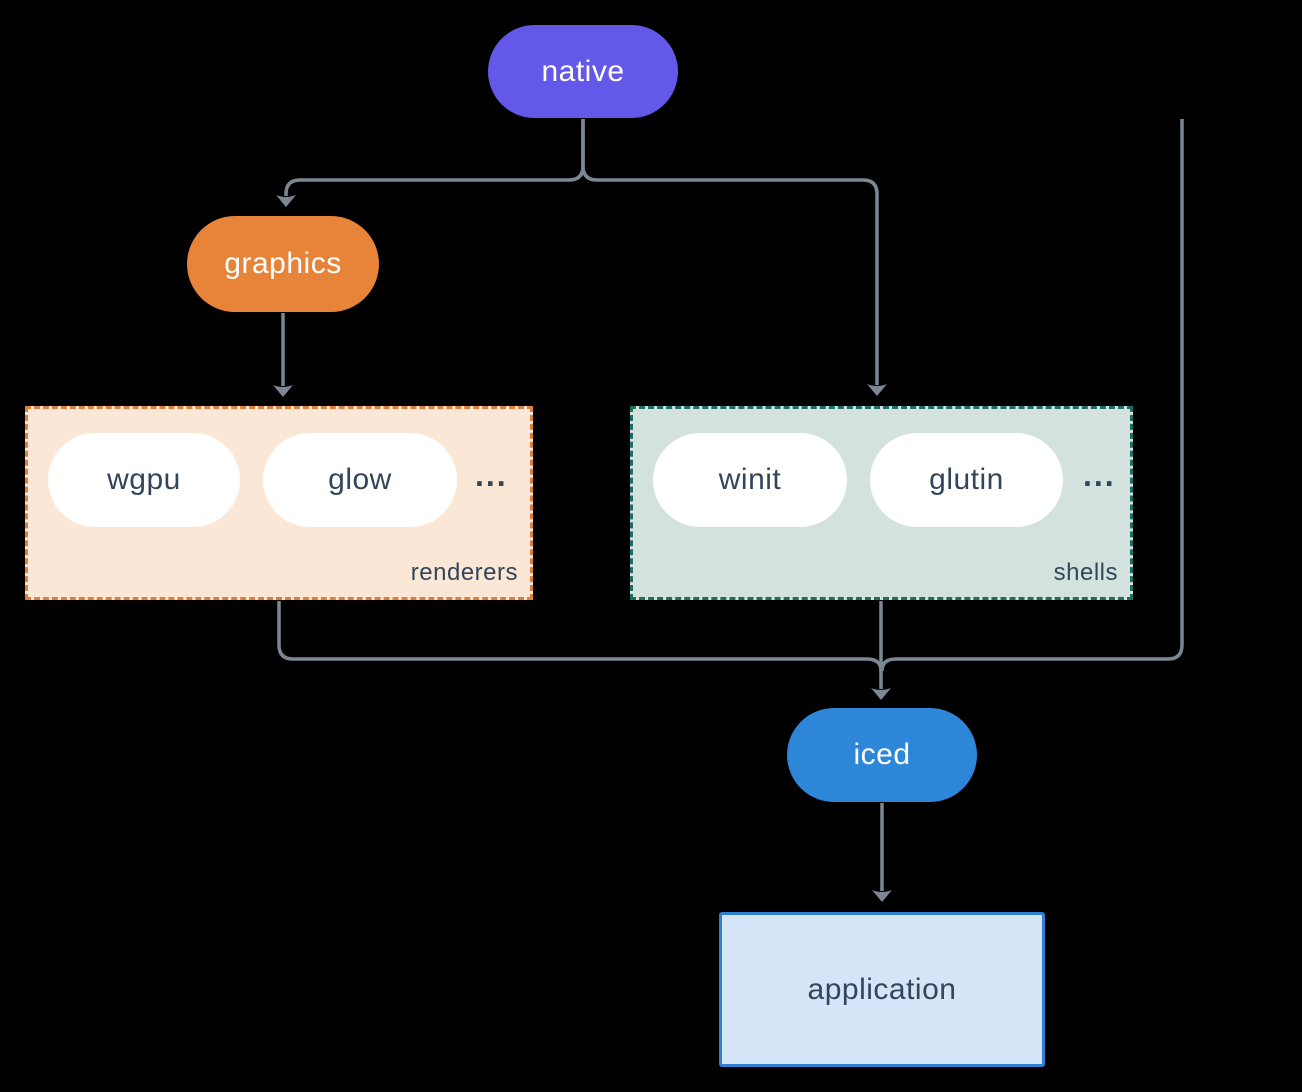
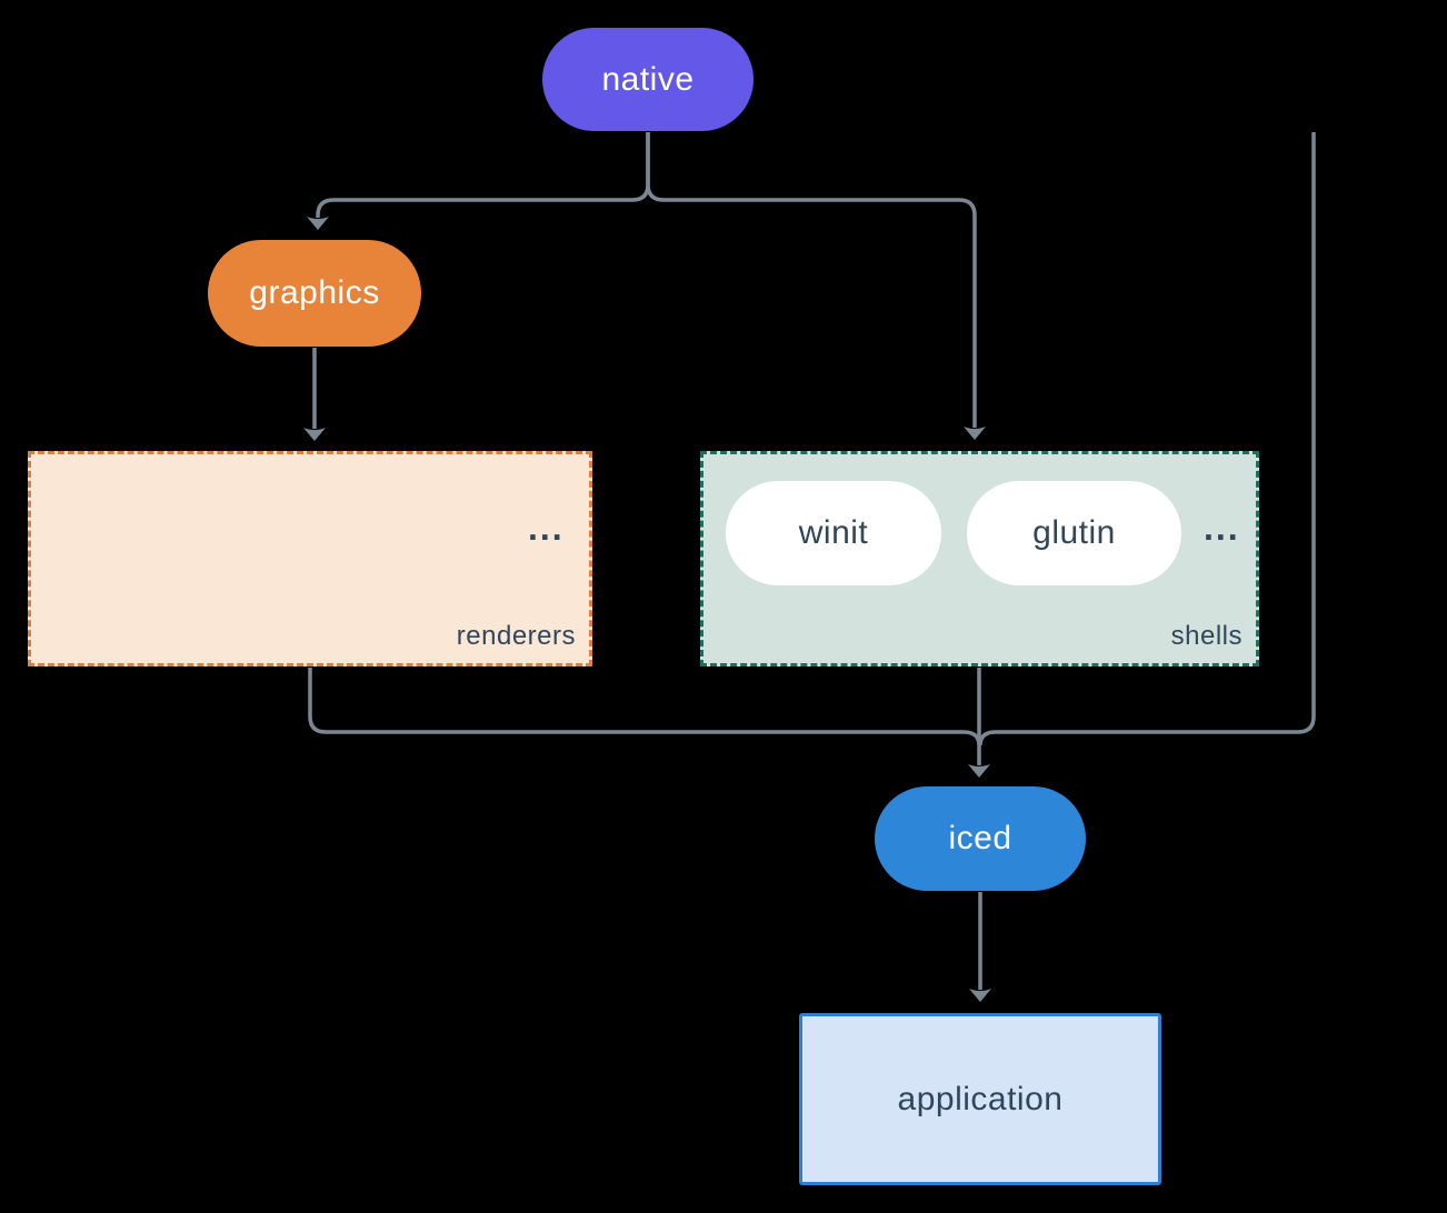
  native
  graphics
- wgpu
- glow
  ...
  renderers
  winit
  glutin
  ...
  shells
  iced
  application
